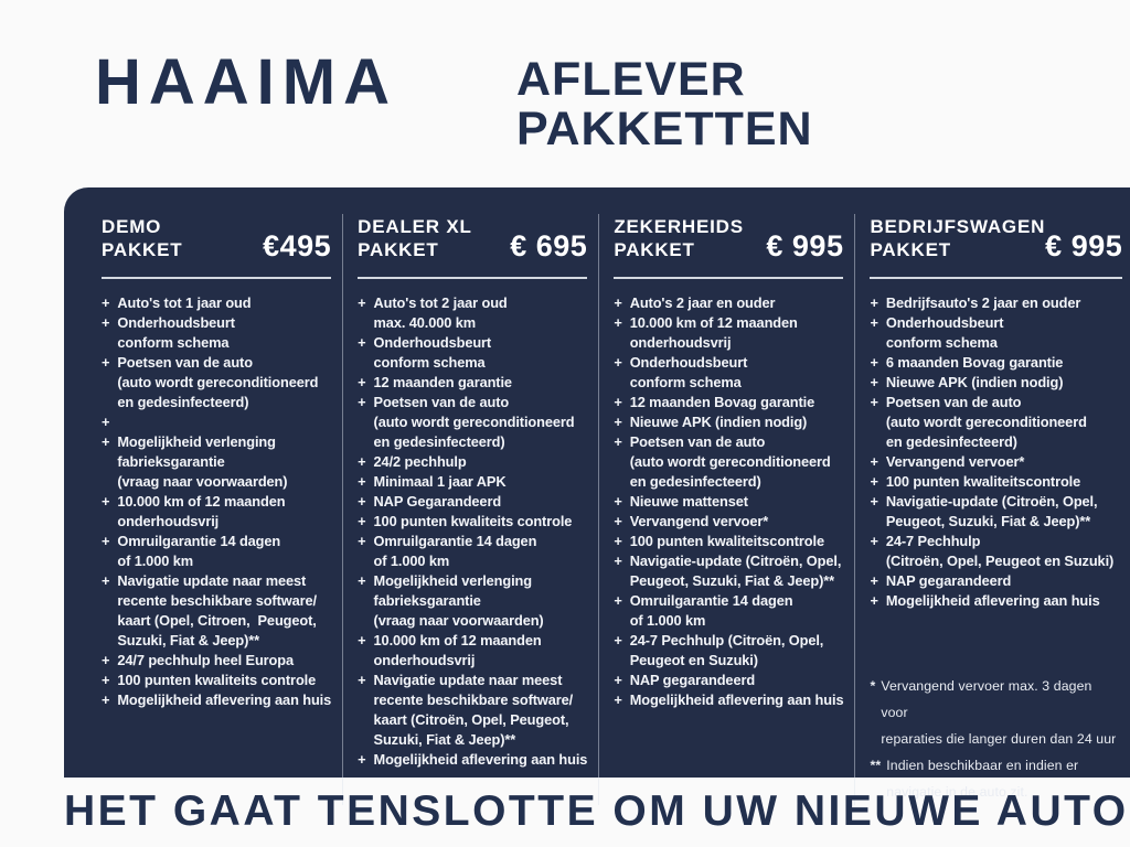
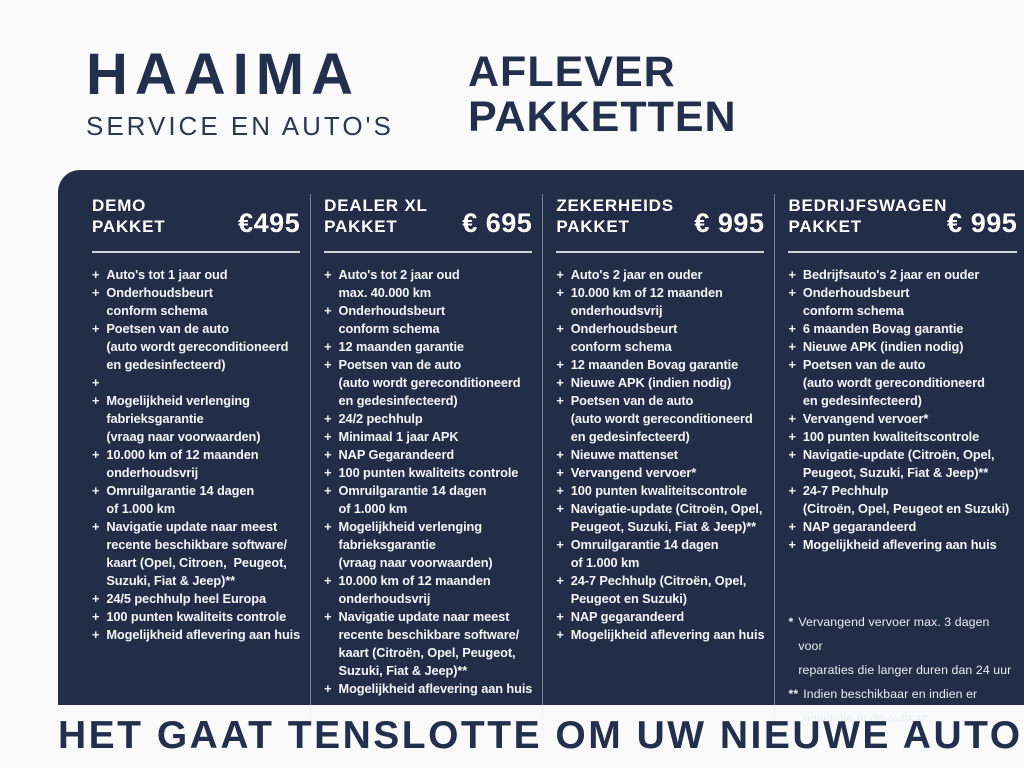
  HAAIMA
+ SERVICE EN AUTO'S
  AFLEVER
  PAKKETTEN
  DEMO
  PAKKET
  €495
  +
  Auto's tot 1 jaar oud
  +
  Onderhoudsbeurt
  conform schema
  +
  Poetsen van de auto
  (auto wordt gereconditioneerd
  en gedesinfecteerd)
  +
  +
  Mogelijkheid verlenging
  fabrieksgarantie
  (vraag naar voorwaarden)
  +
  10.000 km of 12 maanden
  onderhoudsvrij
  +
  Omruilgarantie 14 dagen
  of 1.000 km
  +
  Navigatie update naar meest
  recente beschikbare software/
  kaart (Opel, Citroen, Peugeot,
  Suzuki, Fiat & Jeep)**
  +
- 24/7 pechhulp heel Europa
+ 24/5 pechhulp heel Europa
  +
  100 punten kwaliteits controle
  +
  Mogelijkheid aflevering aan huis
  DEALER XL
  PAKKET
  € 695
  +
  Auto's tot 2 jaar oud
  max. 40.000 km
  +
  Onderhoudsbeurt
  conform schema
  +
  12 maanden garantie
  +
  Poetsen van de auto
  (auto wordt gereconditioneerd
  en gedesinfecteerd)
  +
  24/2 pechhulp
  +
  Minimaal 1 jaar APK
  +
  NAP Gegarandeerd
  +
  100 punten kwaliteits controle
  +
  Omruilgarantie 14 dagen
  of 1.000 km
  +
  Mogelijkheid verlenging
  fabrieksgarantie
  (vraag naar voorwaarden)
  +
  10.000 km of 12 maanden
  onderhoudsvrij
  +
  Navigatie update naar meest
  recente beschikbare software/
  kaart (Citroën, Opel, Peugeot,
  Suzuki, Fiat & Jeep)**
  +
  Mogelijkheid aflevering aan huis
  ZEKERHEIDS
  PAKKET
  € 995
  +
  Auto's 2 jaar en ouder
  +
  10.000 km of 12 maanden
  onderhoudsvrij
  +
  Onderhoudsbeurt
  conform schema
  +
  12 maanden Bovag garantie
  +
  Nieuwe APK (indien nodig)
  +
  Poetsen van de auto
  (auto wordt gereconditioneerd
  en gedesinfecteerd)
  +
  Nieuwe mattenset
  +
  Vervangend vervoer*
  +
  100 punten kwaliteitscontrole
  +
  Navigatie-update (Citroën, Opel,
  Peugeot, Suzuki, Fiat & Jeep)**
  +
  Omruilgarantie 14 dagen
  of 1.000 km
  +
  24-7 Pechhulp (Citroën, Opel,
  Peugeot en Suzuki)
  +
  NAP gegarandeerd
  +
  Mogelijkheid aflevering aan huis
  BEDRIJFSWAGEN
  PAKKET
  € 995
  +
  Bedrijfsauto's 2 jaar en ouder
  +
  Onderhoudsbeurt
  conform schema
  +
  6 maanden Bovag garantie
  +
  Nieuwe APK (indien nodig)
  +
  Poetsen van de auto
  (auto wordt gereconditioneerd
  en gedesinfecteerd)
  +
  Vervangend vervoer*
  +
  100 punten kwaliteitscontrole
  +
  Navigatie-update (Citroën, Opel,
  Peugeot, Suzuki, Fiat & Jeep)**
  +
  24-7 Pechhulp
  (Citroën, Opel, Peugeot en Suzuki)
  +
  NAP gegarandeerd
  +
  Mogelijkheid aflevering aan huis
  *
  Vervangend vervoer max. 3 dagen voor
  reparaties die langer duren dan 24 uur
  **
  Indien beschikbaar en indien er
  navigatie in de auto zit.
  HET GAAT TENSLOTTE OM UW NIEUWE AUTO
